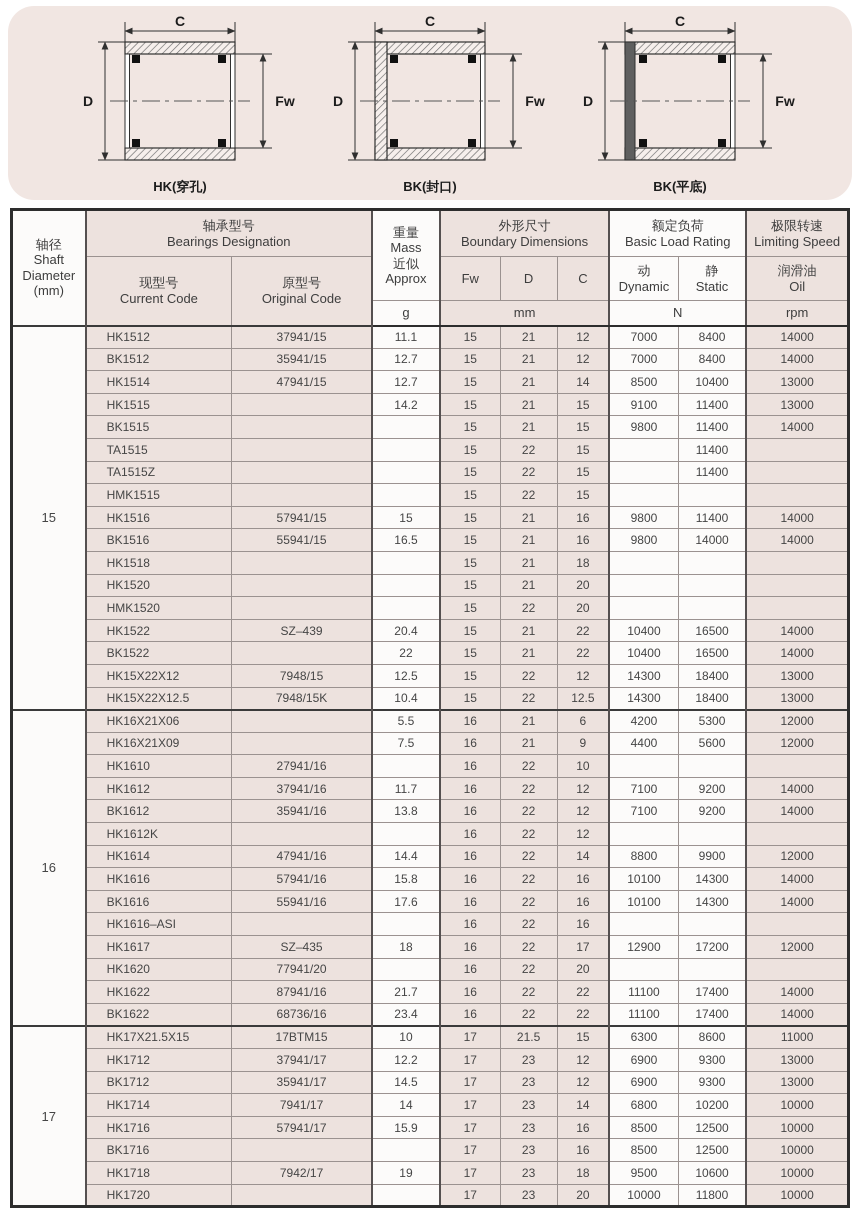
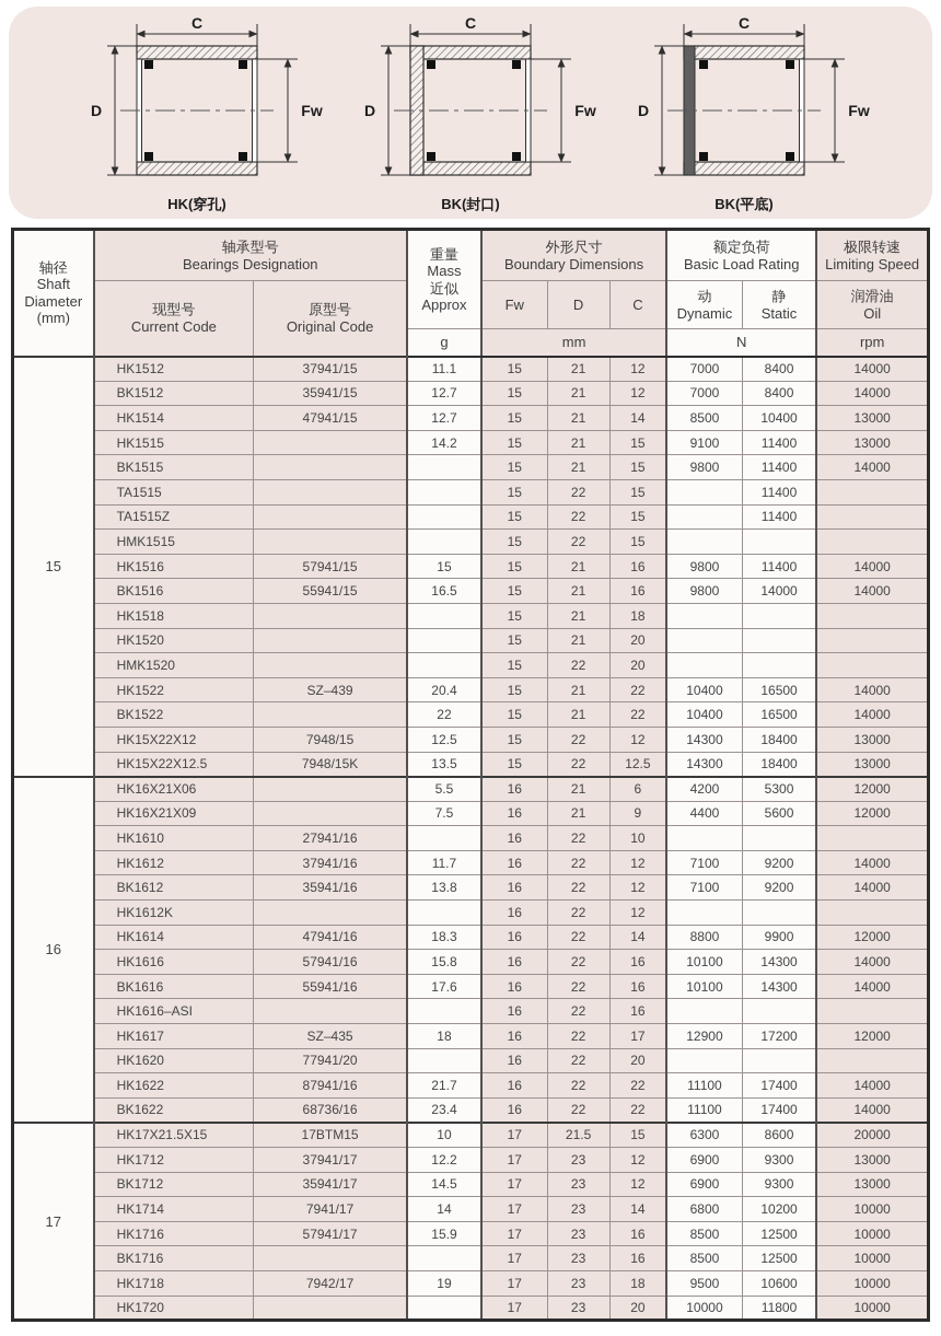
  C
  D
  Fw
  HK(穿孔)
  C
  D
  Fw
  BK(封口)
  C
  D
  Fw
  BK(平底)
  轴径 Shaft Diameter (mm)	轴承型号 Bearings Designation	重量 Mass 近似 Approx	外形尺寸 Boundary Dimensions	额定负荷 Basic Load Rating	极限转速 Limiting Speed
  现型号 Current Code	原型号 Original Code	Fw	D	C	动 Dynamic	静 Static	润滑油 Oil
  g	mm	N	rpm
  15	HK1512	37941/15	11.1	15	21	12	7000	8400	14000
  BK1512	35941/15	12.7	15	21	12	7000	8400	14000
  HK1514	47941/15	12.7	15	21	14	8500	10400	13000
  HK1515		14.2	15	21	15	9100	11400	13000
  BK1515			15	21	15	9800	11400	14000
  TA1515			15	22	15		11400
  TA1515Z			15	22	15		11400
  HMK1515			15	22	15
  HK1516	57941/15	15	15	21	16	9800	11400	14000
  BK1516	55941/15	16.5	15	21	16	9800	14000	14000
  HK1518			15	21	18
  HK1520			15	21	20
  HMK1520			15	22	20
  HK1522	SZ–439	20.4	15	21	22	10400	16500	14000
  BK1522		22	15	21	22	10400	16500	14000
  HK15X22X12	7948/15	12.5	15	22	12	14300	18400	13000
- HK15X22X12.5	7948/15K	10.4	15	22	12.5	14300	18400	13000
+ HK15X22X12.5	7948/15K	13.5	15	22	12.5	14300	18400	13000
  16	HK16X21X06		5.5	16	21	6	4200	5300	12000
  HK16X21X09		7.5	16	21	9	4400	5600	12000
  HK1610	27941/16		16	22	10
  HK1612	37941/16	11.7	16	22	12	7100	9200	14000
  BK1612	35941/16	13.8	16	22	12	7100	9200	14000
  HK1612K			16	22	12
- HK1614	47941/16	14.4	16	22	14	8800	9900	12000
+ HK1614	47941/16	18.3	16	22	14	8800	9900	12000
  HK1616	57941/16	15.8	16	22	16	10100	14300	14000
  BK1616	55941/16	17.6	16	22	16	10100	14300	14000
  HK1616–ASI			16	22	16
  HK1617	SZ–435	18	16	22	17	12900	17200	12000
  HK1620	77941/20		16	22	20
  HK1622	87941/16	21.7	16	22	22	11100	17400	14000
  BK1622	68736/16	23.4	16	22	22	11100	17400	14000
- 17	HK17X21.5X15	17BTM15	10	17	21.5	15	6300	8600	11000
+ 17	HK17X21.5X15	17BTM15	10	17	21.5	15	6300	8600	20000
  HK1712	37941/17	12.2	17	23	12	6900	9300	13000
  BK1712	35941/17	14.5	17	23	12	6900	9300	13000
  HK1714	7941/17	14	17	23	14	6800	10200	10000
  HK1716	57941/17	15.9	17	23	16	8500	12500	10000
  BK1716			17	23	16	8500	12500	10000
  HK1718	7942/17	19	17	23	18	9500	10600	10000
  HK1720			17	23	20	10000	11800	10000
